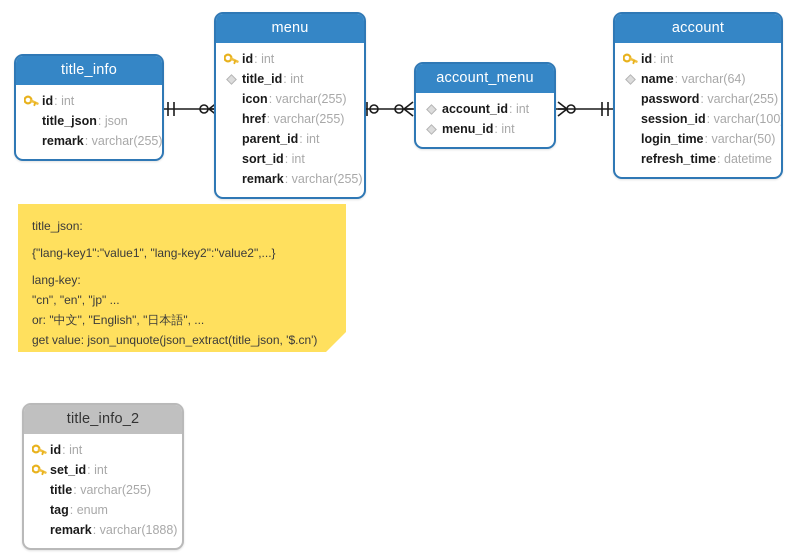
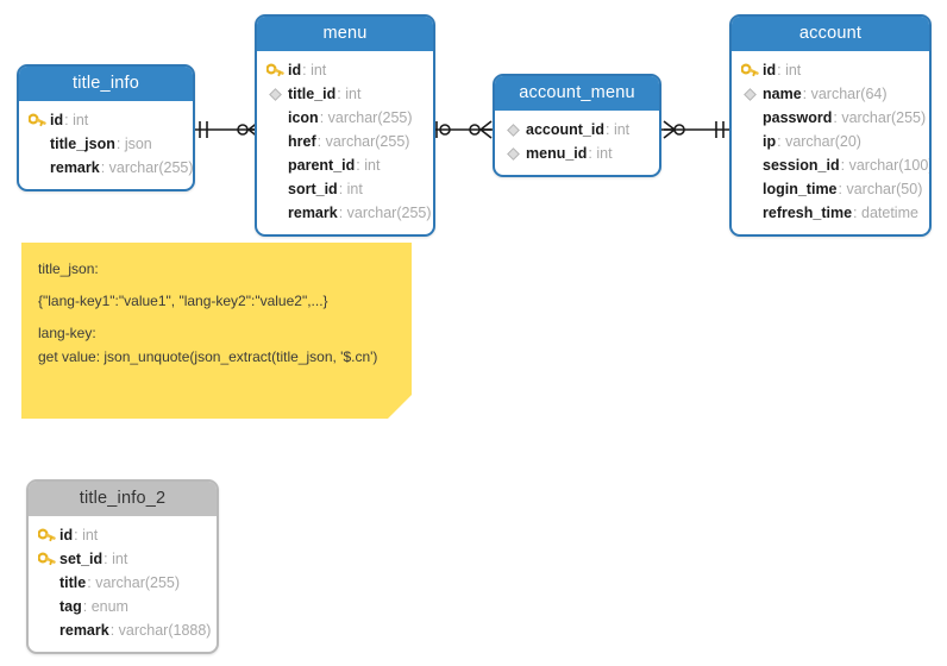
  title_info
  id
  : int
  title_json
  : json
  remark
  : varchar(255)
  menu
  id
  : int
  title_id
  : int
  icon
  : varchar(255)
  href
  : varchar(255)
  parent_id
  : int
  sort_id
  : int
  remark
  : varchar(255)
  account_menu
  account_id
  : int
  menu_id
  : int
  account
  id
  : int
  name
  : varchar(64)
  password
  : varchar(255)
+ ip
+ : varchar(20)
  session_id
  : varchar(100
  login_time
  : varchar(50)
  refresh_time
  : datetime
  title_json:
  {"lang-key1":"value1", "lang-key2":"value2",...}
  lang-key:
- "cn", "en", "jp" ...
- or: "中文", "English", "日本語", ...
  get value: json_unquote(json_extract(title_json, '$.cn')
  title_info_2
  id
  : int
  set_id
  : int
  title
  : varchar(255)
  tag
  : enum
  remark
  : varchar(1888)
